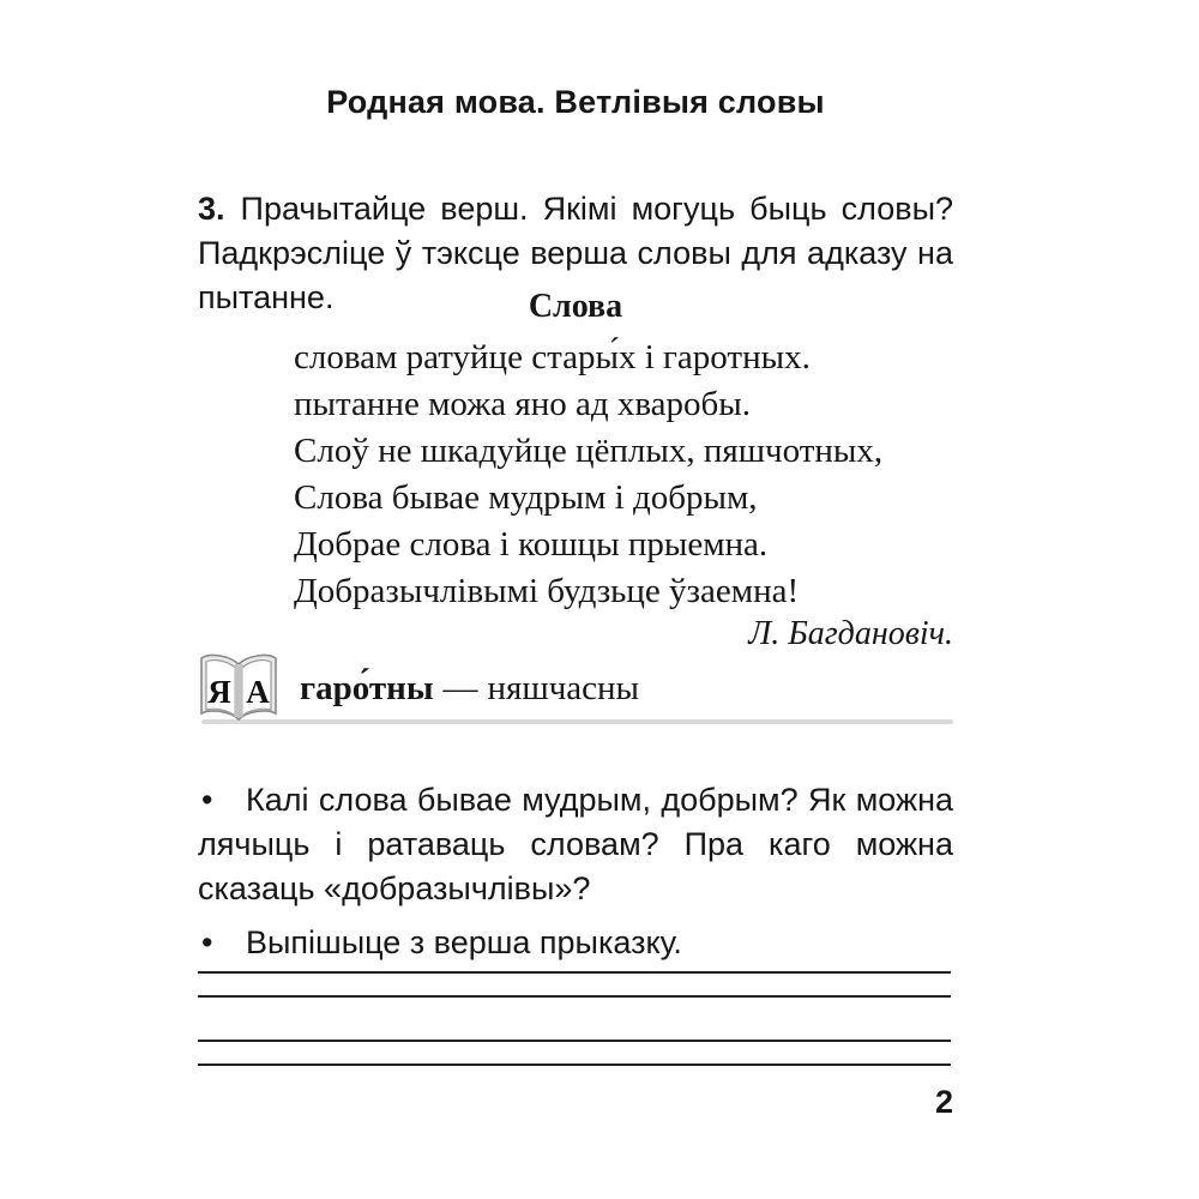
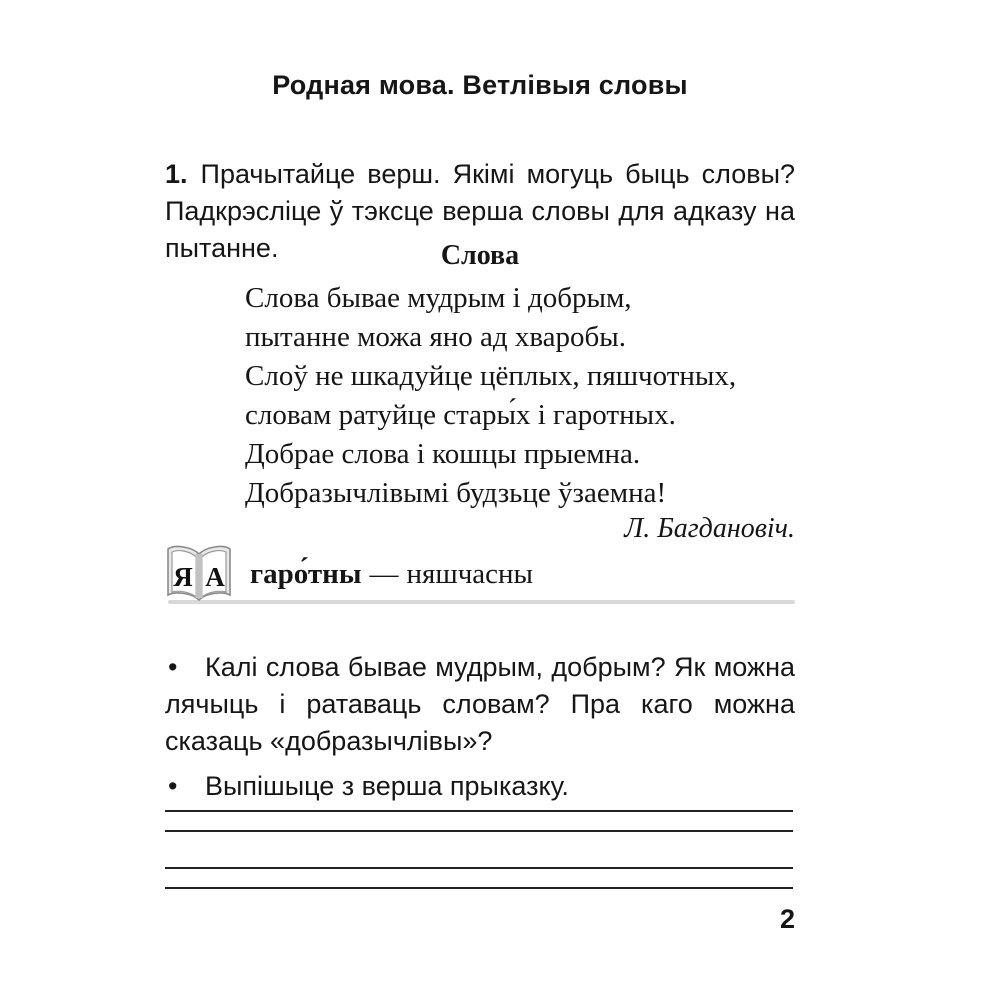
  Родная мова. Ветлівыя словы
- 3. Прачытайце верш. Якімі могуць быць словы? Падкрэсліце ў тэксце верша словы для адказу на пытанне.
+ 1. Прачытайце верш. Якімі могуць быць словы? Падкрэсліце ў тэксце верша словы для адказу на пытанне.
  Слова
- словам ратуйце стары́х і гаротных.
+ Слова бывае мудрым і добрым,
  пытанне можа яно ад хваробы.
  Слоў не шкадуйце цёплых, пяшчотных,
- Слова бывае мудрым і добрым,
+ словам ратуйце стары́х і гаротных.
  Добрае слова і кошцы прыемна.
  Добразычлівымі будзьце ўзаемна!
  Л. Багдановіч.
  Я
  А
  гаро́тны — няшчасны
  •
  Калі слова бывае мудрым, добрым? Як мож­на лячыць і ратаваць словам? Пра каго можна сказаць «добразычлівы»?
  •
  Выпішыце з верша прыказку.
  2
